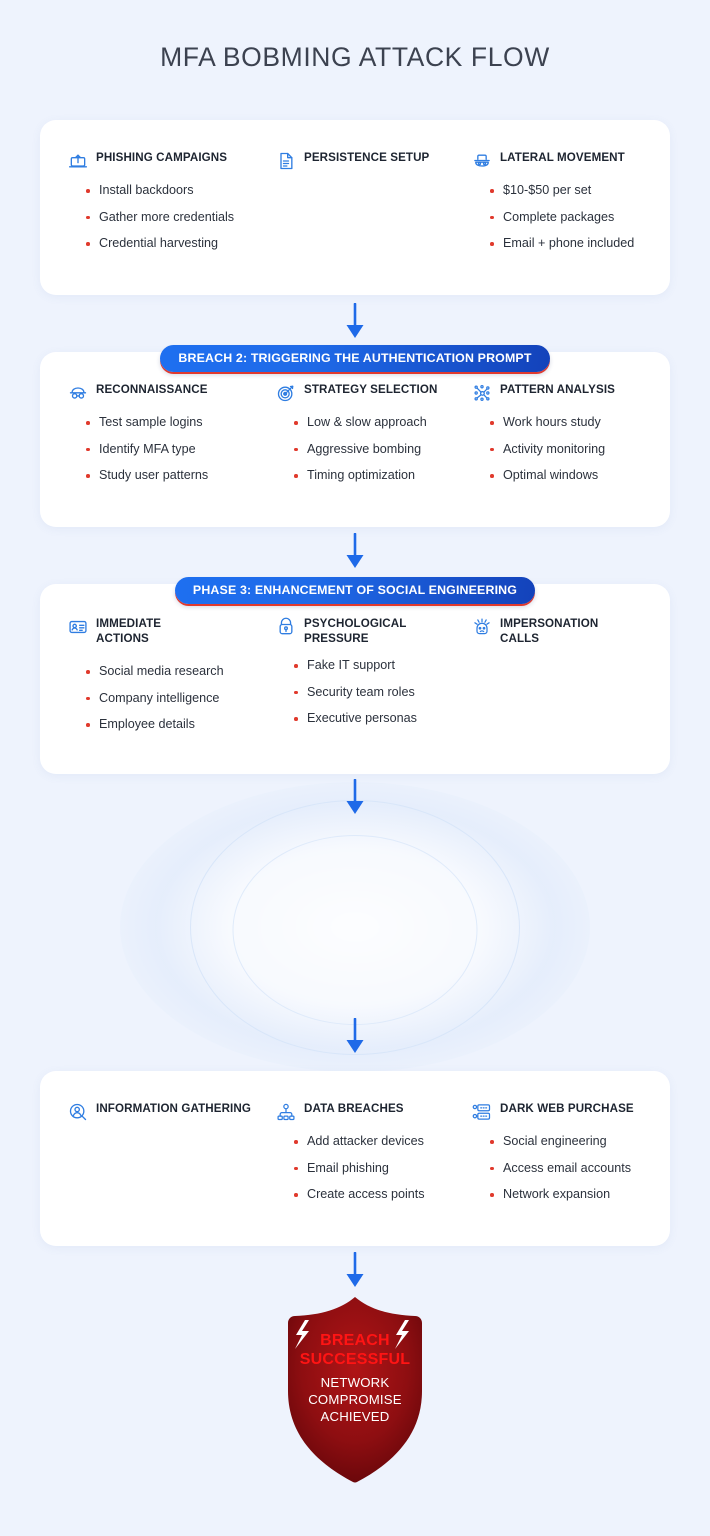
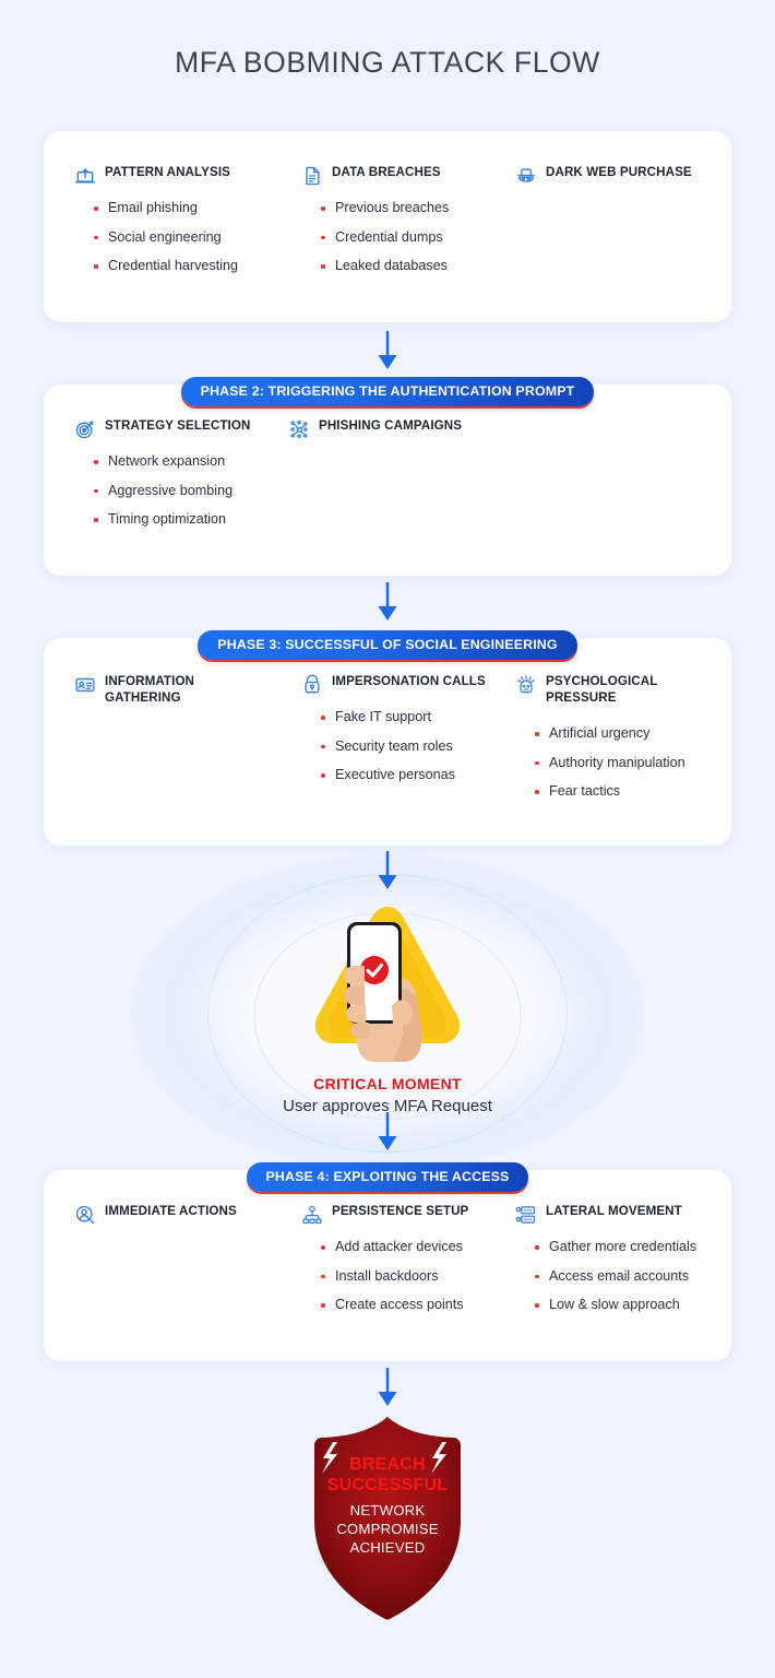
  MFA BOBMING ATTACK FLOW
- PHISHING CAMPAIGNS
+ PATTERN ANALYSIS
- Install backdoors
+ Email phishing
- Gather more credentials
+ Social engineering
  Credential harvesting
- PERSISTENCE SETUP
+ DATA BREACHES
+ Previous breaches
+ Credential dumps
+ Leaked databases
- LATERAL MOVEMENT
+ DARK WEB PURCHASE
- $10-$50 per set
- Complete packages
- Email + phone included
- BREACH 2: TRIGGERING THE AUTHENTICATION PROMPT
+ PHASE 2: TRIGGERING THE AUTHENTICATION PROMPT
- RECONNAISSANCE
- Test sample logins
- Identify MFA type
- Study user patterns
  STRATEGY SELECTION
- Low & slow approach
+ Network expansion
  Aggressive bombing
  Timing optimization
- PATTERN ANALYSIS
+ PHISHING CAMPAIGNS
- Work hours study
- Activity monitoring
- Optimal windows
- PHASE 3: ENHANCEMENT OF SOCIAL ENGINEERING
+ PHASE 3: SUCCESSFUL OF SOCIAL ENGINEERING
- IMMEDIATE ACTIONS
+ INFORMATION GATHERING
- Social media research
- Company intelligence
- Employee details
- PSYCHOLOGICAL PRESSURE
+ IMPERSONATION CALLS
  Fake IT support
  Security team roles
  Executive personas
- IMPERSONATION CALLS
+ PSYCHOLOGICAL PRESSURE
+ Artificial urgency
+ Authority manipulation
+ Fear tactics
+ CRITICAL MOMENT
+ User approves MFA Request
+ PHASE 4: EXPLOITING THE ACCESS
- INFORMATION GATHERING
+ IMMEDIATE ACTIONS
- DATA BREACHES
+ PERSISTENCE SETUP
  Add attacker devices
- Email phishing
+ Install backdoors
  Create access points
- DARK WEB PURCHASE
+ LATERAL MOVEMENT
- Social engineering
+ Gather more credentials
  Access email accounts
- Network expansion
+ Low & slow approach
  BREACH
  SUCCESSFUL
  NETWORK
  COMPROMISE
  ACHIEVED
